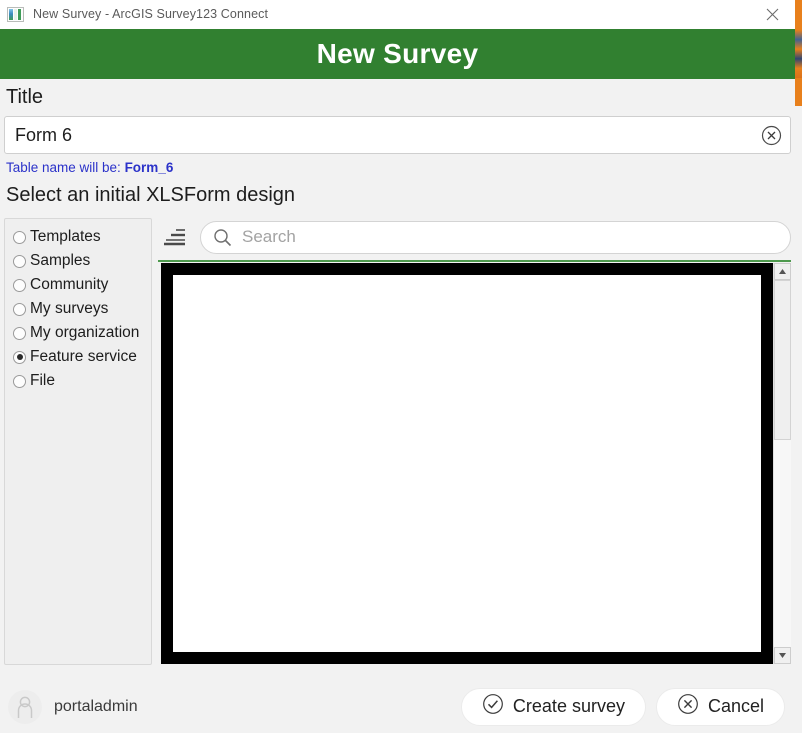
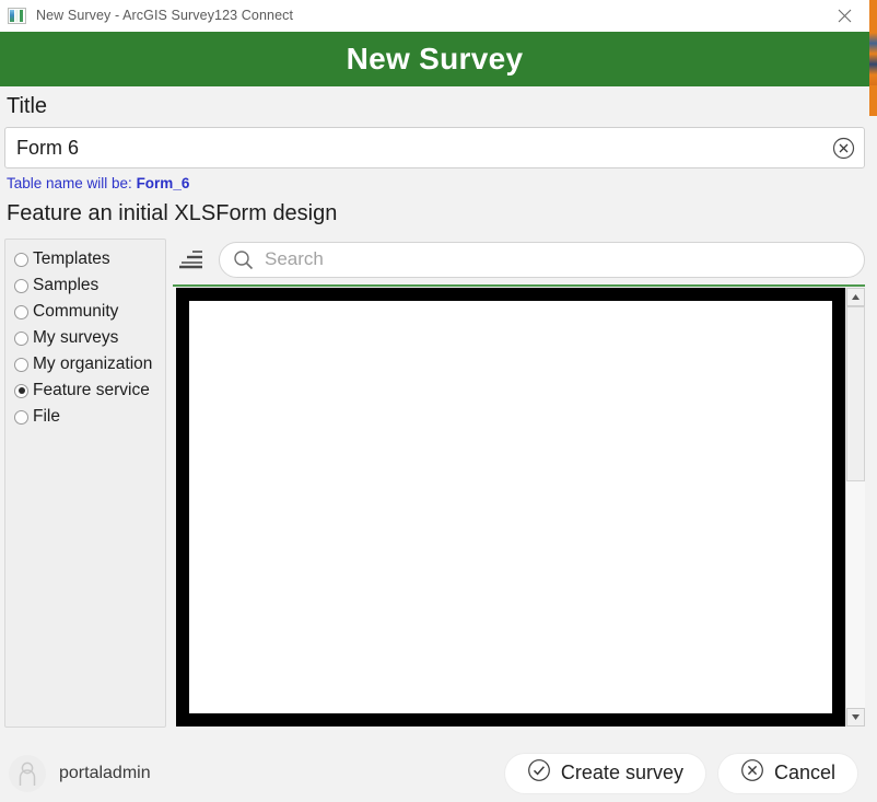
  New Survey - ArcGIS Survey123 Connect
  New Survey
  Title
  Form 6
  Table name will be: Form_6
- Select an initial XLSForm design
+ Feature an initial XLSForm design
  Templates
  Samples
  Community
  My surveys
  My organization
  Feature service
  File
  Search
  portaladmin
  Create survey
  Cancel
